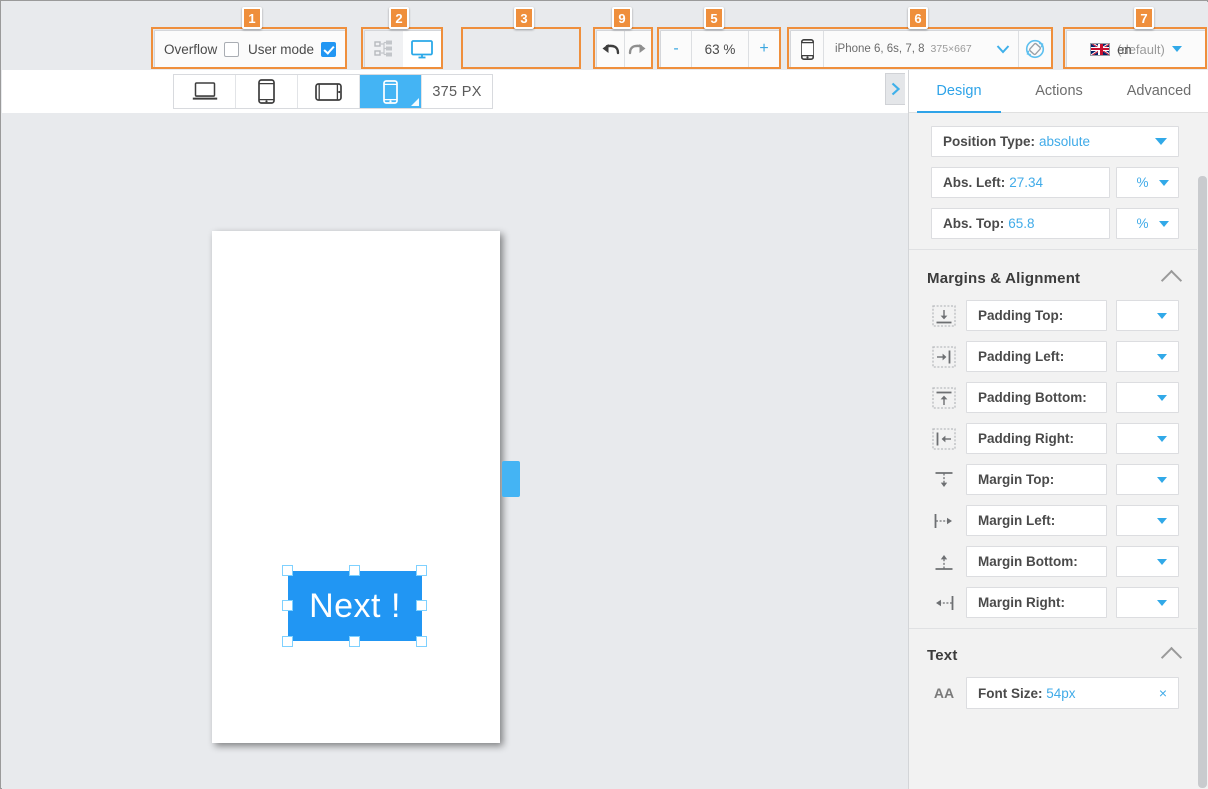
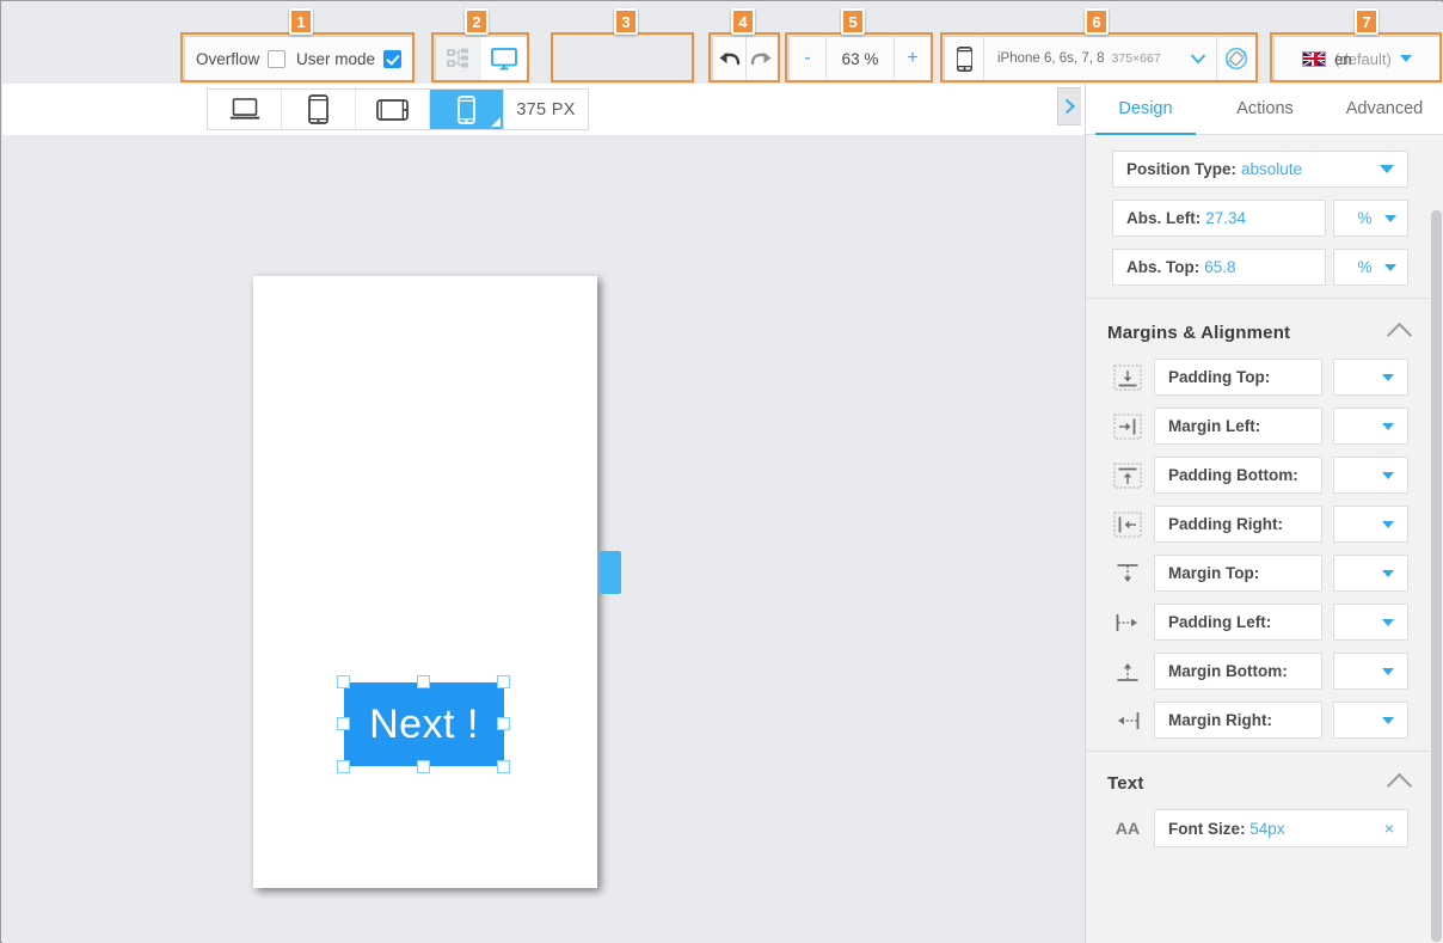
  Overflow
  User mode
  -
  63 %
  +
  iPhone 6, 6s, 7, 8
  375×667
  (default)
  en
  1
  2
  3
- 9
+ 4
  5
  6
  7
  375 PX
  Next !
  Design
  Actions
  Advanced
  Position Type:
  absolute
  Abs. Left:
  27.34
  %
  Abs. Top:
  65.8
  %
  Margins & Alignment
  Padding Top:
- Padding Left:
+ Margin Left:
  Padding Bottom:
  Padding Right:
  Margin Top:
- Margin Left:
+ Padding Left:
  Margin Bottom:
  Margin Right:
  Text
  AA
  Font Size: 54px
  ×
